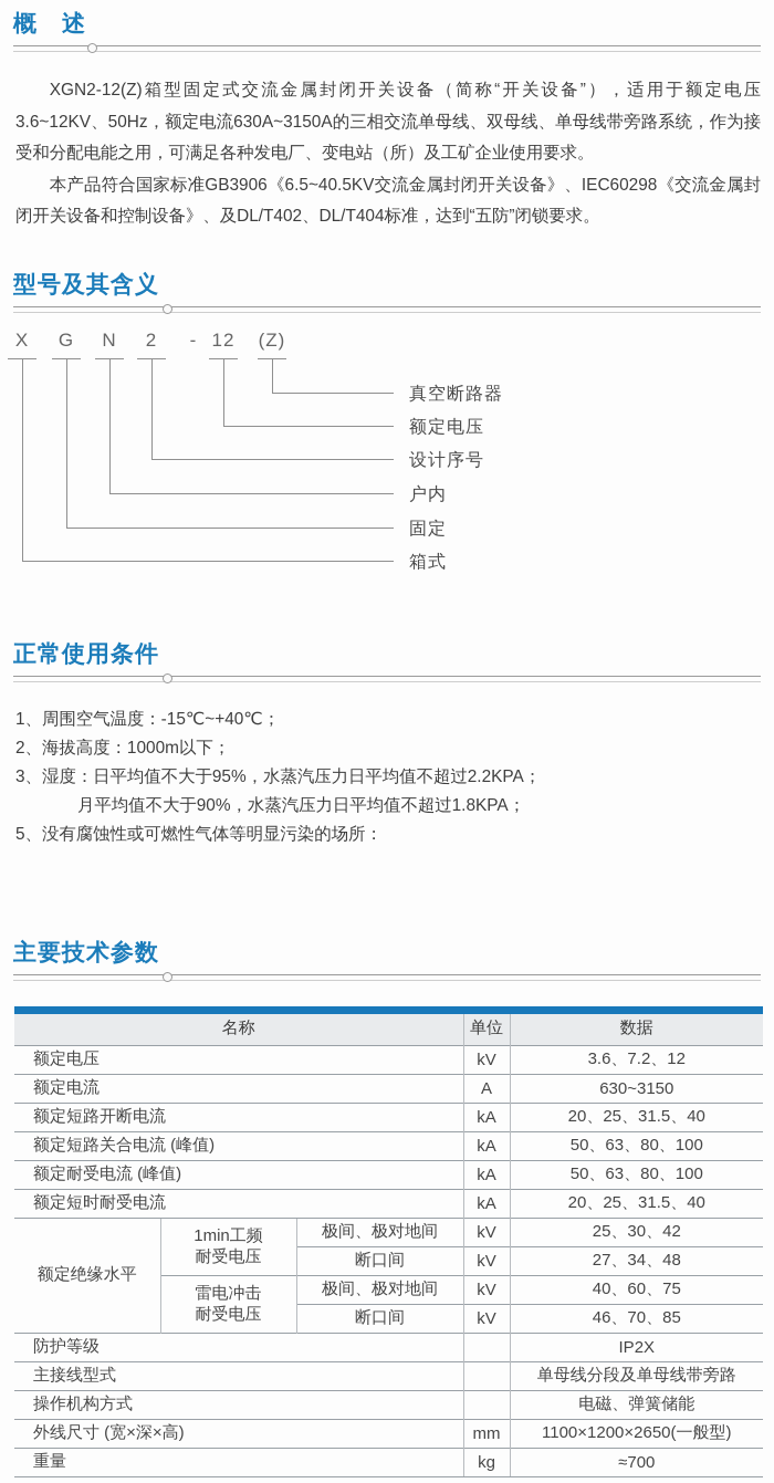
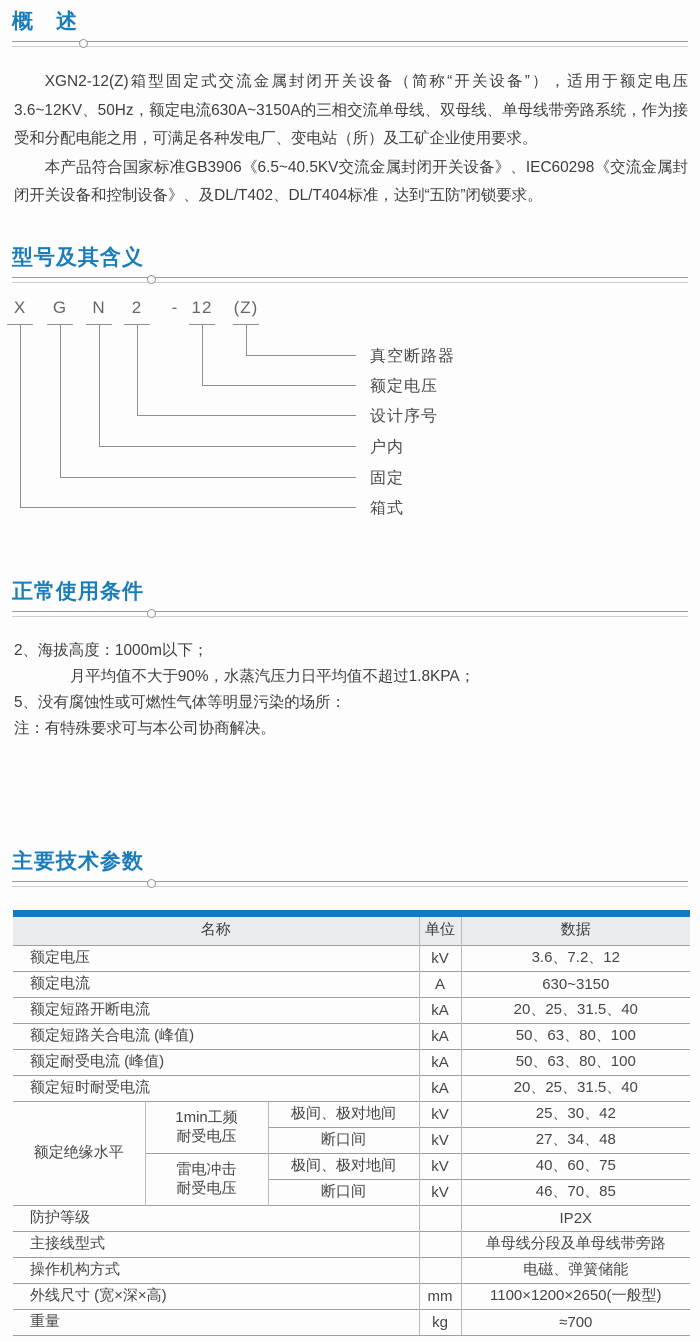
  概 述
  XGN2-12(Z)箱型固定式交流金属封闭开关设备（简称“开关设备”），适用于额定电压3.6~12KV、50Hz，额定电流630A~3150A的三相交流单母线、双母线、单母线带旁路系统，作为接受和分配电能之用，可满足各种发电厂、变电站（所）及工矿企业使用要求。
  本产品符合国家标准GB3906《6.5~40.5KV交流金属封闭开关设备》、IEC60298《交流金属封闭开关设备和控制设备》、及DL/T402、DL/T404标准，达到“五防”闭锁要求。
  型号及其含义
  X
  G
  N
  2
  -
  12
  (Z)
  真空断路器
  额定电压
  设计序号
  户内
  固定
  箱式
  正常使用条件
- 1、周围空气温度：-15℃~+40℃；
  2、海拔高度：1000m以下；
- 3、湿度：日平均值不大于95%，水蒸汽压力日平均值不超过2.2KPA；
  月平均值不大于90%，水蒸汽压力日平均值不超过1.8KPA；
  5、没有腐蚀性或可燃性气体等明显污染的场所：
+ 注：有特殊要求可与本公司协商解决。
  主要技术参数
  名称	单位	数据
  额定电压	kV	3.6、7.2、12
  额定电流	A	630~3150
  额定短路开断电流	kA	20、25、31.5、40
  额定短路关合电流 (峰值)	kA	50、63、80、100
  额定耐受电流 (峰值)	kA	50、63、80、100
  额定短时耐受电流	kA	20、25、31.5、40
  额定绝缘水平	1min工频耐受电压	极间、极对地间	kV	25、30、42
  断口间	kV	27、34、48
  雷电冲击耐受电压	极间、极对地间	kV	40、60、75
  断口间	kV	46、70、85
  防护等级		IP2X
  主接线型式		单母线分段及单母线带旁路
  操作机构方式		电磁、弹簧储能
  外线尺寸 (宽×深×高)	mm	1100×1200×2650(一般型)
  重量	kg	≈700
